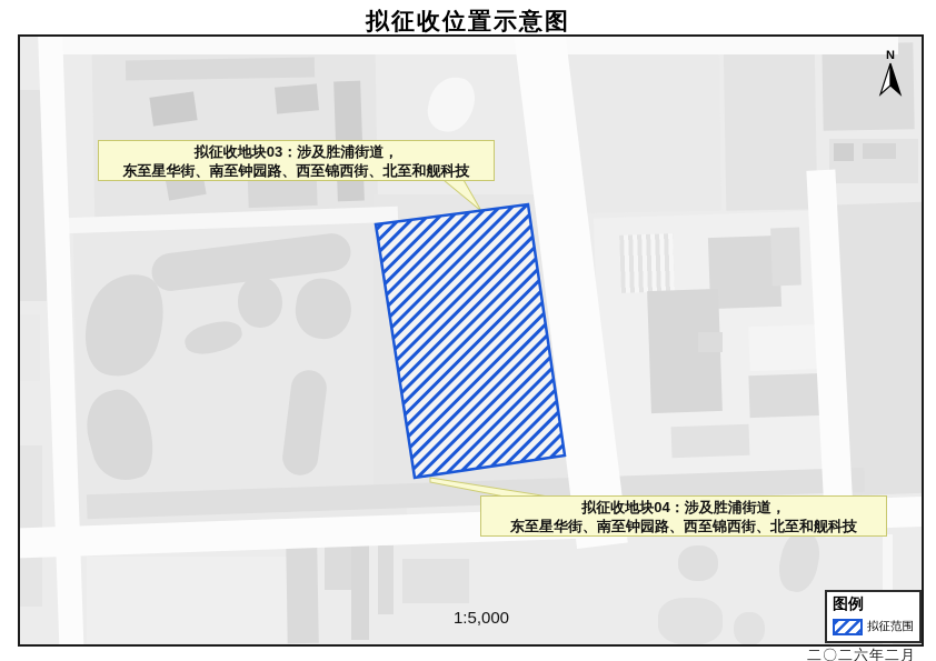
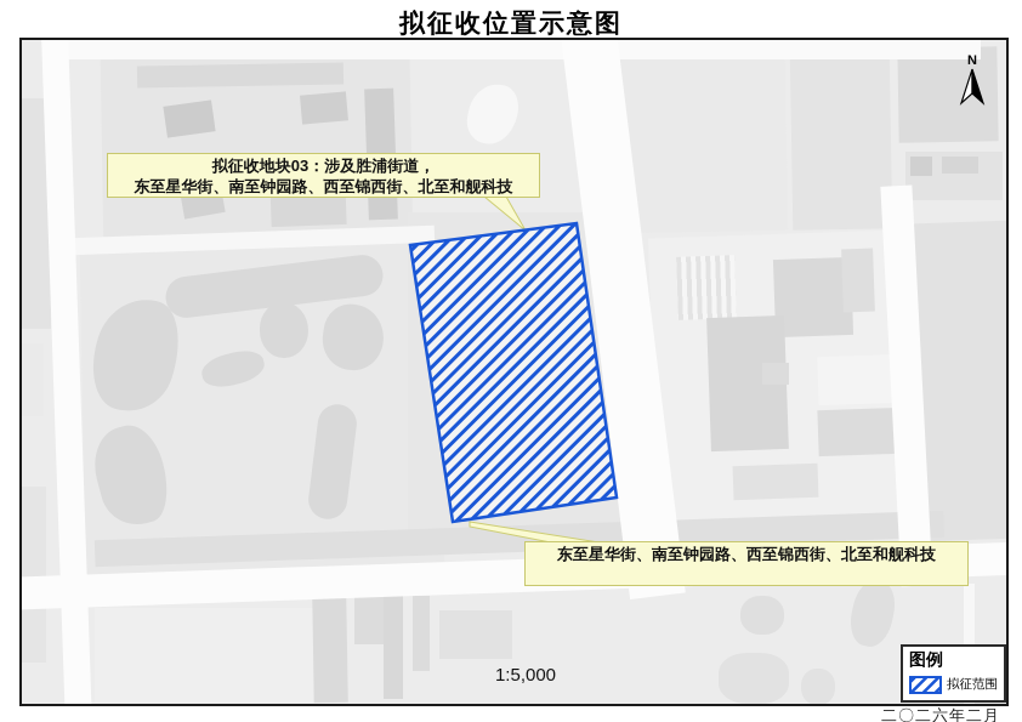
  拟征收位置示意图
  N
  拟征收地块03：涉及胜浦街道，
  东至星华街、南至钟园路、西至锦西街、北至和舰科技
- 拟征收地块04：涉及胜浦街道，
  东至星华街、南至钟园路、西至锦西街、北至和舰科技
  1:5,000
  图例
  拟征范围
  二〇二六年二月
